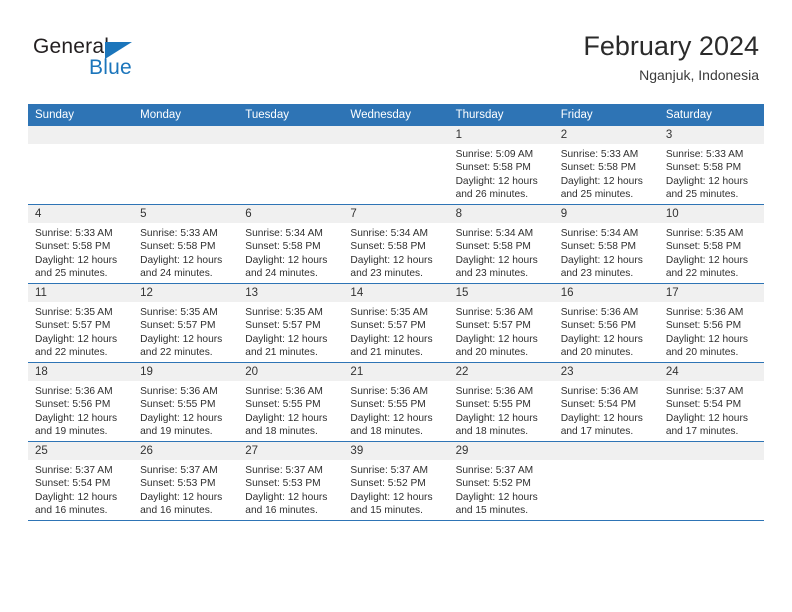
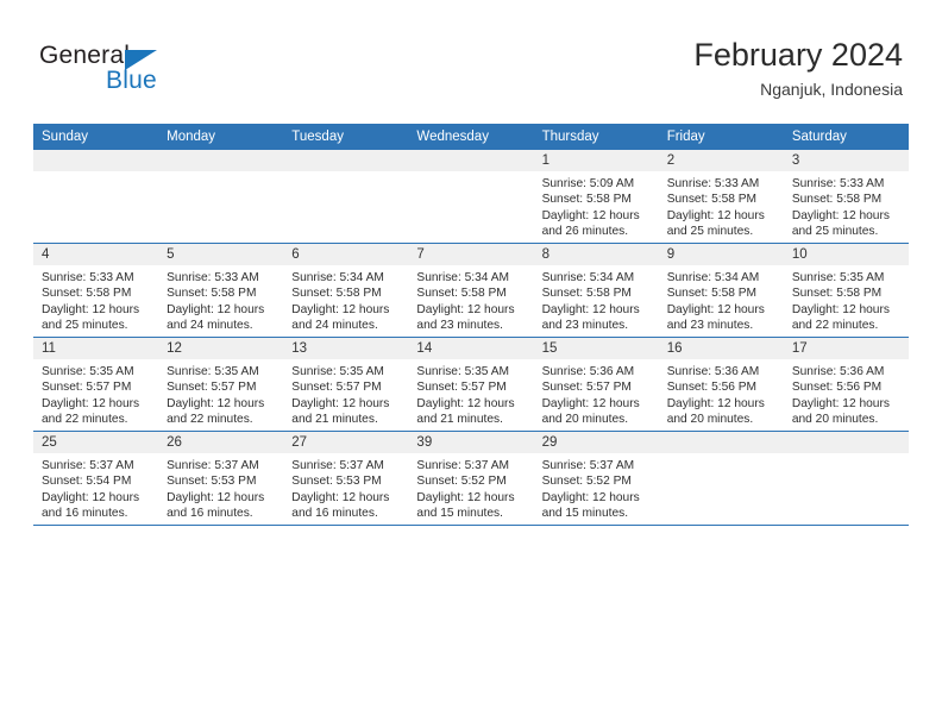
  General
  Blue
  February 2024
  Nganjuk, Indonesia
  Sunday	Monday	Tuesday	Wednesday	Thursday	Friday	Saturday
  				1Sunrise: 5:09 AMSunset: 5:58 PMDaylight: 12 hoursand 26 minutes.	2Sunrise: 5:33 AMSunset: 5:58 PMDaylight: 12 hoursand 25 minutes.	3Sunrise: 5:33 AMSunset: 5:58 PMDaylight: 12 hoursand 25 minutes.
  4Sunrise: 5:33 AMSunset: 5:58 PMDaylight: 12 hoursand 25 minutes.	5Sunrise: 5:33 AMSunset: 5:58 PMDaylight: 12 hoursand 24 minutes.	6Sunrise: 5:34 AMSunset: 5:58 PMDaylight: 12 hoursand 24 minutes.	7Sunrise: 5:34 AMSunset: 5:58 PMDaylight: 12 hoursand 23 minutes.	8Sunrise: 5:34 AMSunset: 5:58 PMDaylight: 12 hoursand 23 minutes.	9Sunrise: 5:34 AMSunset: 5:58 PMDaylight: 12 hoursand 23 minutes.	10Sunrise: 5:35 AMSunset: 5:58 PMDaylight: 12 hoursand 22 minutes.
  11Sunrise: 5:35 AMSunset: 5:57 PMDaylight: 12 hoursand 22 minutes.	12Sunrise: 5:35 AMSunset: 5:57 PMDaylight: 12 hoursand 22 minutes.	13Sunrise: 5:35 AMSunset: 5:57 PMDaylight: 12 hoursand 21 minutes.	14Sunrise: 5:35 AMSunset: 5:57 PMDaylight: 12 hoursand 21 minutes.	15Sunrise: 5:36 AMSunset: 5:57 PMDaylight: 12 hoursand 20 minutes.	16Sunrise: 5:36 AMSunset: 5:56 PMDaylight: 12 hoursand 20 minutes.	17Sunrise: 5:36 AMSunset: 5:56 PMDaylight: 12 hoursand 20 minutes.
- 18Sunrise: 5:36 AMSunset: 5:56 PMDaylight: 12 hoursand 19 minutes.	19Sunrise: 5:36 AMSunset: 5:55 PMDaylight: 12 hoursand 19 minutes.	20Sunrise: 5:36 AMSunset: 5:55 PMDaylight: 12 hoursand 18 minutes.	21Sunrise: 5:36 AMSunset: 5:55 PMDaylight: 12 hoursand 18 minutes.	22Sunrise: 5:36 AMSunset: 5:55 PMDaylight: 12 hoursand 18 minutes.	23Sunrise: 5:36 AMSunset: 5:54 PMDaylight: 12 hoursand 17 minutes.	24Sunrise: 5:37 AMSunset: 5:54 PMDaylight: 12 hoursand 17 minutes.
  25Sunrise: 5:37 AMSunset: 5:54 PMDaylight: 12 hoursand 16 minutes.	26Sunrise: 5:37 AMSunset: 5:53 PMDaylight: 12 hoursand 16 minutes.	27Sunrise: 5:37 AMSunset: 5:53 PMDaylight: 12 hoursand 16 minutes.	39Sunrise: 5:37 AMSunset: 5:52 PMDaylight: 12 hoursand 15 minutes.	29Sunrise: 5:37 AMSunset: 5:52 PMDaylight: 12 hoursand 15 minutes.
